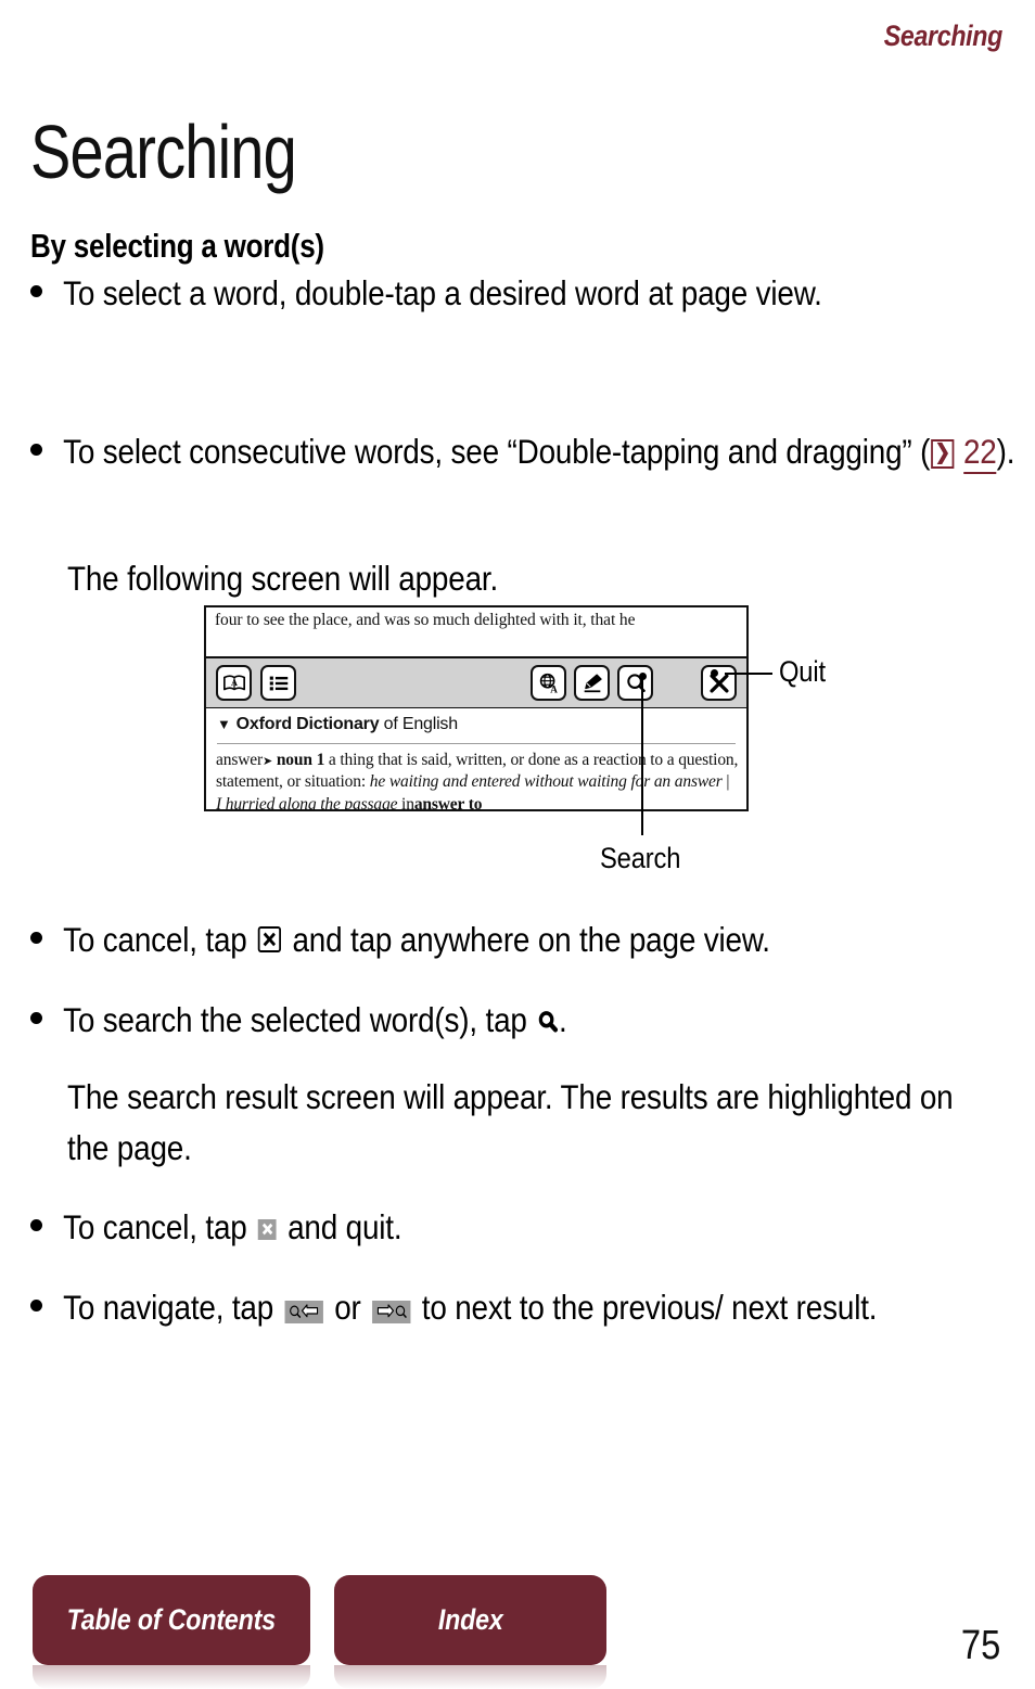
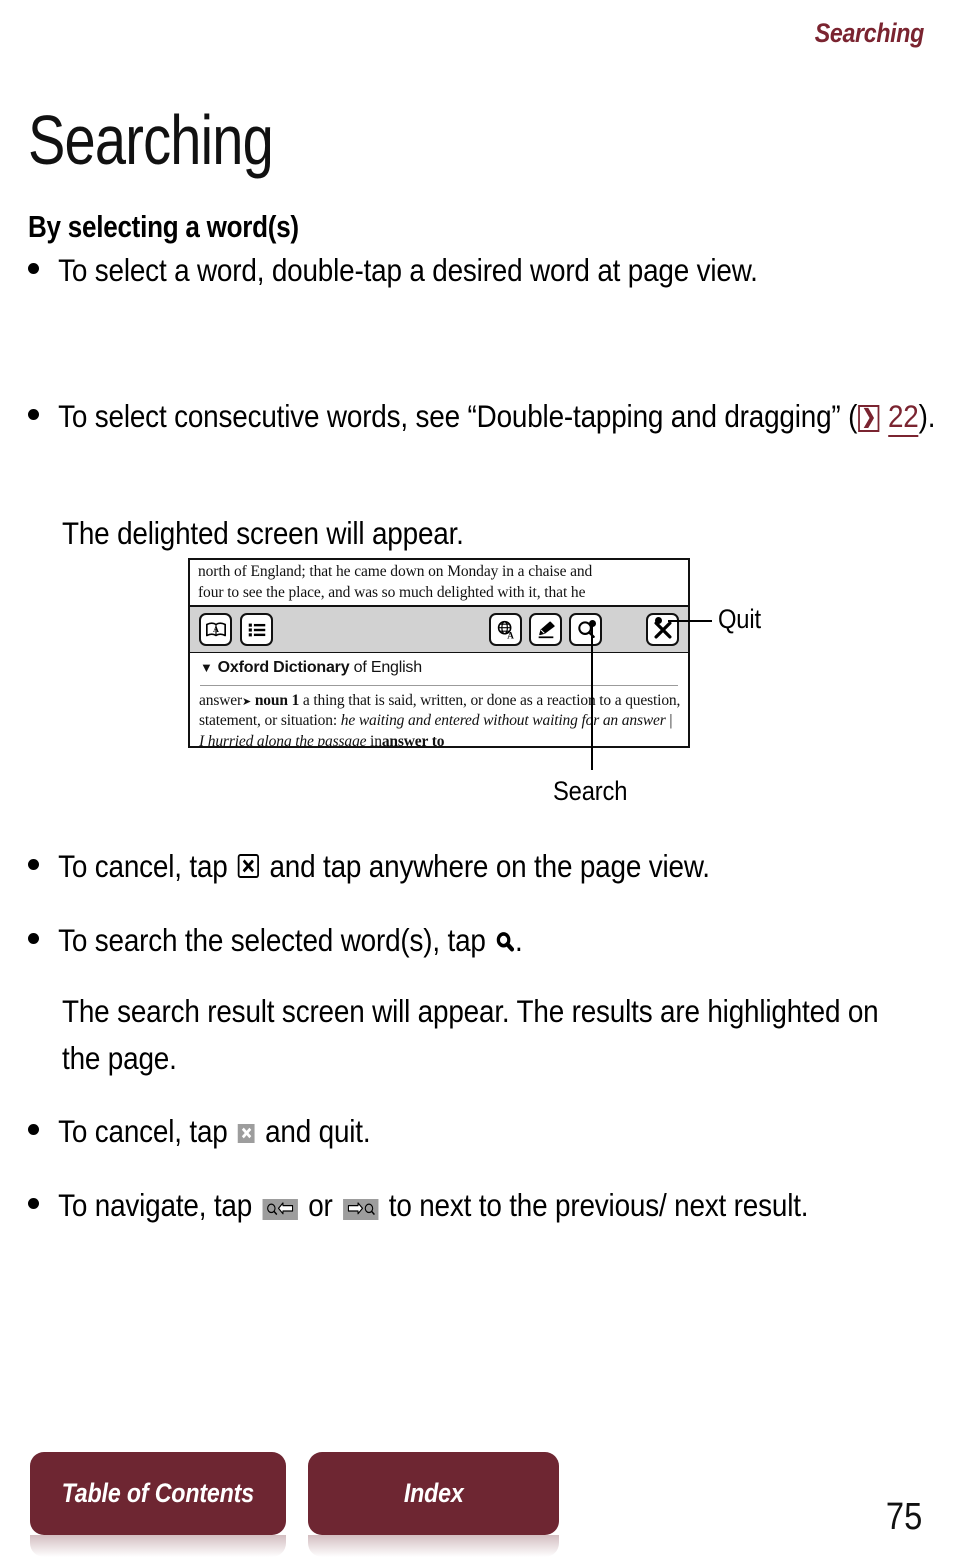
  Searching
  Searching
  By selecting a word(s)
  To select a word, double-tap a desired word at page view.
  To select consecutive words, see “Double-tapping and dragging” ( ❯ 22).
- The following screen will appear.
+ The delighted screen will appear.
+ north of England; that he came down on Monday in a chaise and
  four to see the place, and was so much delighted with it, that he
  A
  A
  ▼ Oxford Dictionary of English
  answer➤ noun 1 a thing that is said, written, or done as a reactio to a question, statement, or situation: he waiting and entered without waiting for an answer | I hurried along the passage inanswer to
  Quit
  Search
  To cancel, tap and tap anywhere on the page view.
  To search the selected word(s), tap .
  The search result screen will appear. The results are highlighted on the page.
  To cancel, tap and quit.
  To navigate, tap or to next to the previous/ next result.
  Table of Contents
  Index
  75
